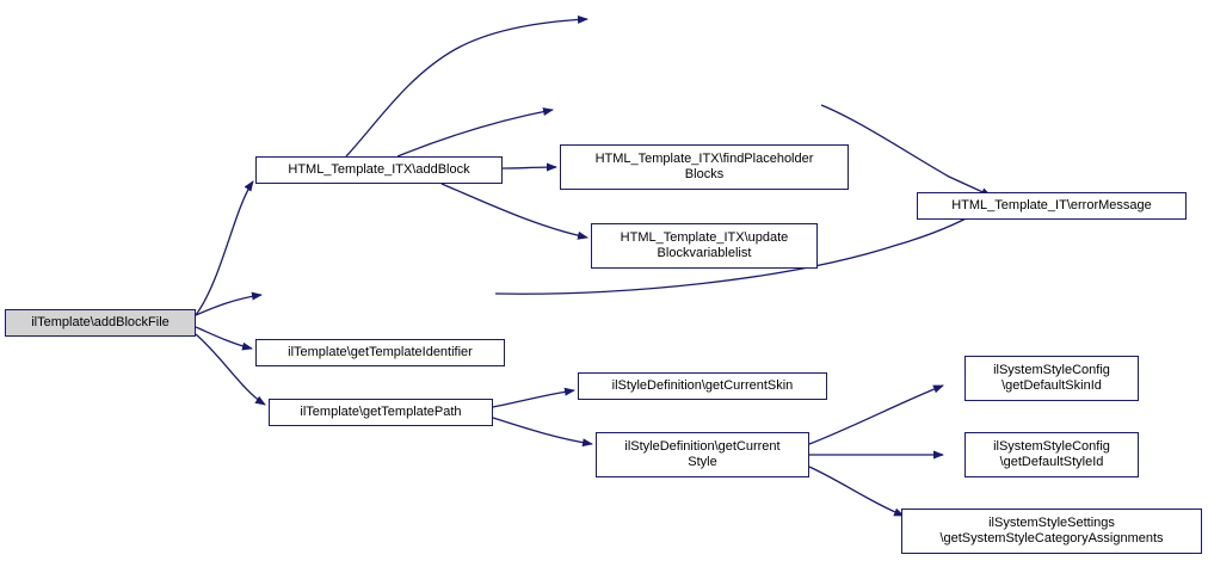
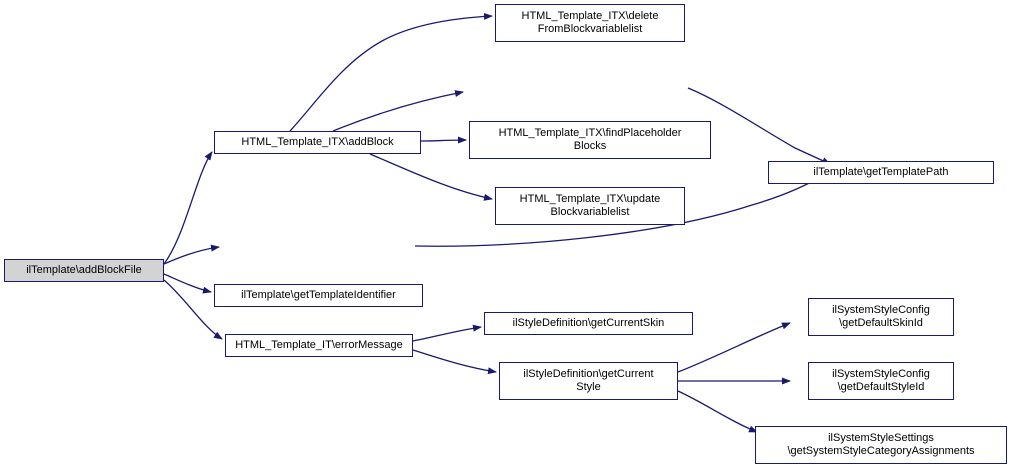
  ilTemplate\addBlockFile
  HTML_Template_ITX\addBlock
  ilTemplate\getTemplateIdentifier
- ilTemplate\getTemplatePath
+ HTML_Template_IT\errorMessage
+ HTML_Template_ITX\delete
+ FromBlockvariablelist
  HTML_Template_ITX\findPlaceholder
  Blocks
  HTML_Template_ITX\update
  Blockvariablelist
- HTML_Template_IT\errorMessage
+ ilTemplate\getTemplatePath
  ilStyleDefinition\getCurrentSkin
  ilStyleDefinition\getCurrent
  Style
  ilSystemStyleConfig
  \getDefaultSkinId
  ilSystemStyleConfig
  \getDefaultStyleId
  ilSystemStyleSettings
  \getSystemStyleCategoryAssignments
